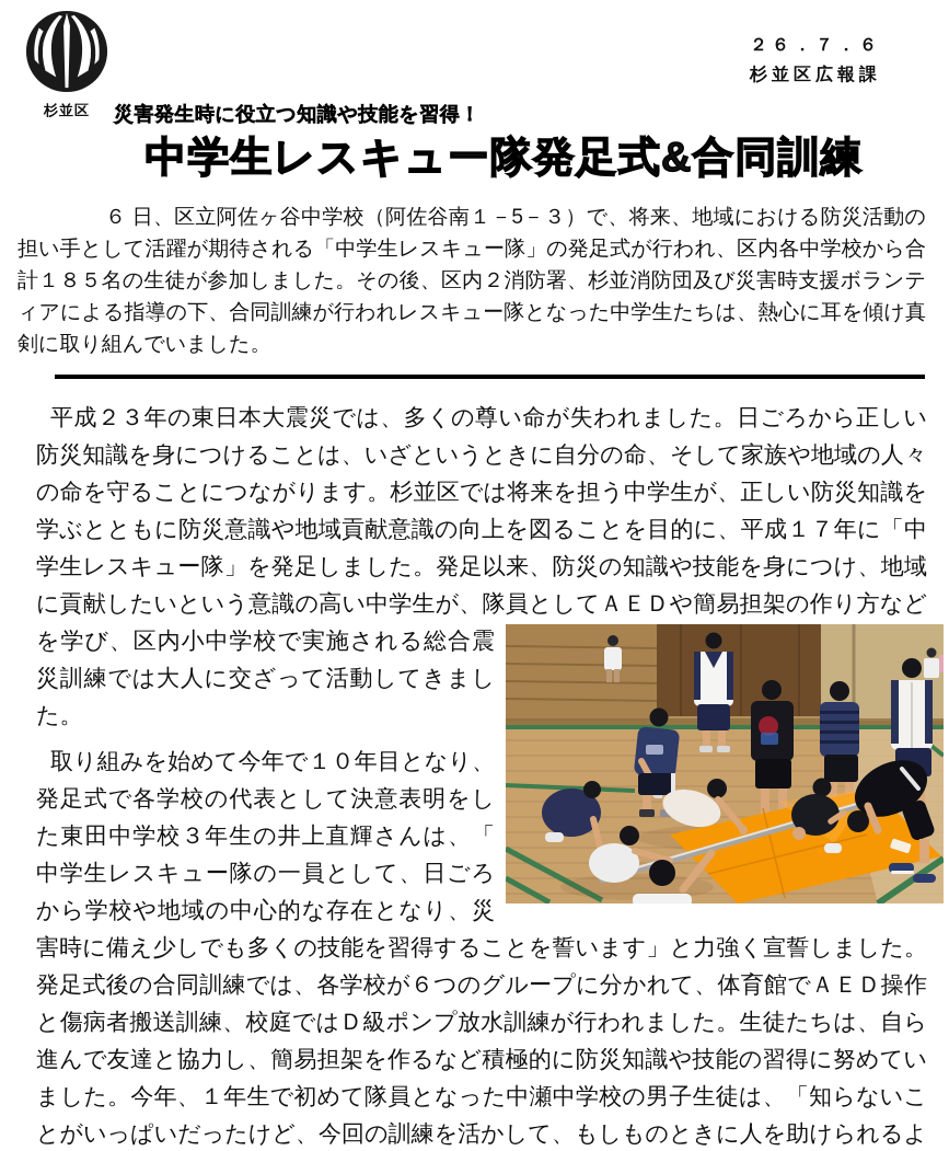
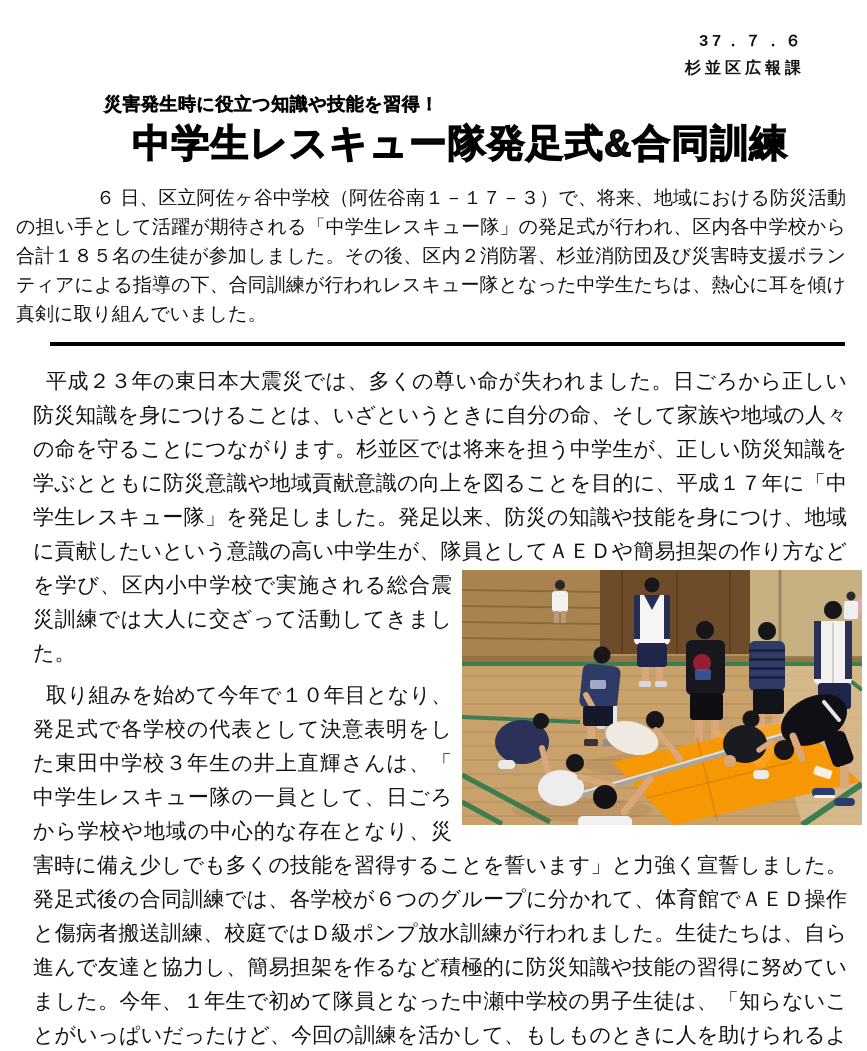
- 杉並区
- ２６．７．６
+ 37．７．６
  杉並区広報課
  災害発生時に役立つ知識や技能を習得！
  中学生レスキュー隊発足式&合同訓練
- ６ 日、区立阿佐ヶ谷中学校（阿佐谷南１－5－３）で、将来、地域における防災活動の担い手として活躍が期待される「中学生レスキュー隊」の発足式が行われ、区内各中学校から合計１８５名の生徒が参加しました。その後、区内２消防署、杉並消防団及び災害時支援ボランティアによる指導の下、合同訓練が行われレスキュー隊となった中学生たちは、熱心に耳を傾け真剣に取り組んでいました。
+ ６ 日、区立阿佐ヶ谷中学校（阿佐谷南１－１７－３）で、将来、地域における防災活動の担い手として活躍が期待される「中学生レスキュー隊」の発足式が行われ、区内各中学校から合計１８５名の生徒が参加しました。その後、区内２消防署、杉並消防団及び災害時支援ボランティアによる指導の下、合同訓練が行われレスキュー隊となった中学生たちは、熱心に耳を傾け真剣に取り組んでいました。
  平成２３年の東日本大震災では、多くの尊い命が失われました。日ごろから正しい防災知識を身につけることは、いざというときに自分の命、そして家族や地域の人々の命を守ることにつながります。杉並区では将来を担う中学生が、正しい防災知識を学ぶとともに防災意識や地域貢献意識の向上を図ることを目的に、平成１７年に「中学生レスキュー隊」を発足しました。発足以来、防災の知識や技能を身につけ、地域に貢献したいという意識の高い中学生が、隊員としてＡＥＤや簡易担架の作り方など を学び、区内小中学校で実施される総合震災訓練では大人に交ざって活動してきました。
  取り組みを始めて今年で１０年目となり、発足式で各学校の代表として決意表明をした東田中学校３年生の井上直輝さんは、「中学生レスキュー隊の一員として、日ごろから学校や地域の中心的な存在となり、災害時に備え少しでも多くの技能を習得することを誓います」と力強く宣誓しました。発足式後の合同訓練では、各学校が６つのグループに分かれて、体育館でＡＥＤ操作と傷病者搬送訓練、校庭ではＤ級ポンプ放水訓練が行われました。生徒たちは、自ら進んで友達と協力し、簡易担架を作るなど積極的に防災知識や技能の習得に努めていました。今年、１年生で初めて隊員となった中瀬中学校の男子生徒は、「知らないことがいっぱいだったけど、今回の訓練を活かして、もしものときに人を助けられるよ
